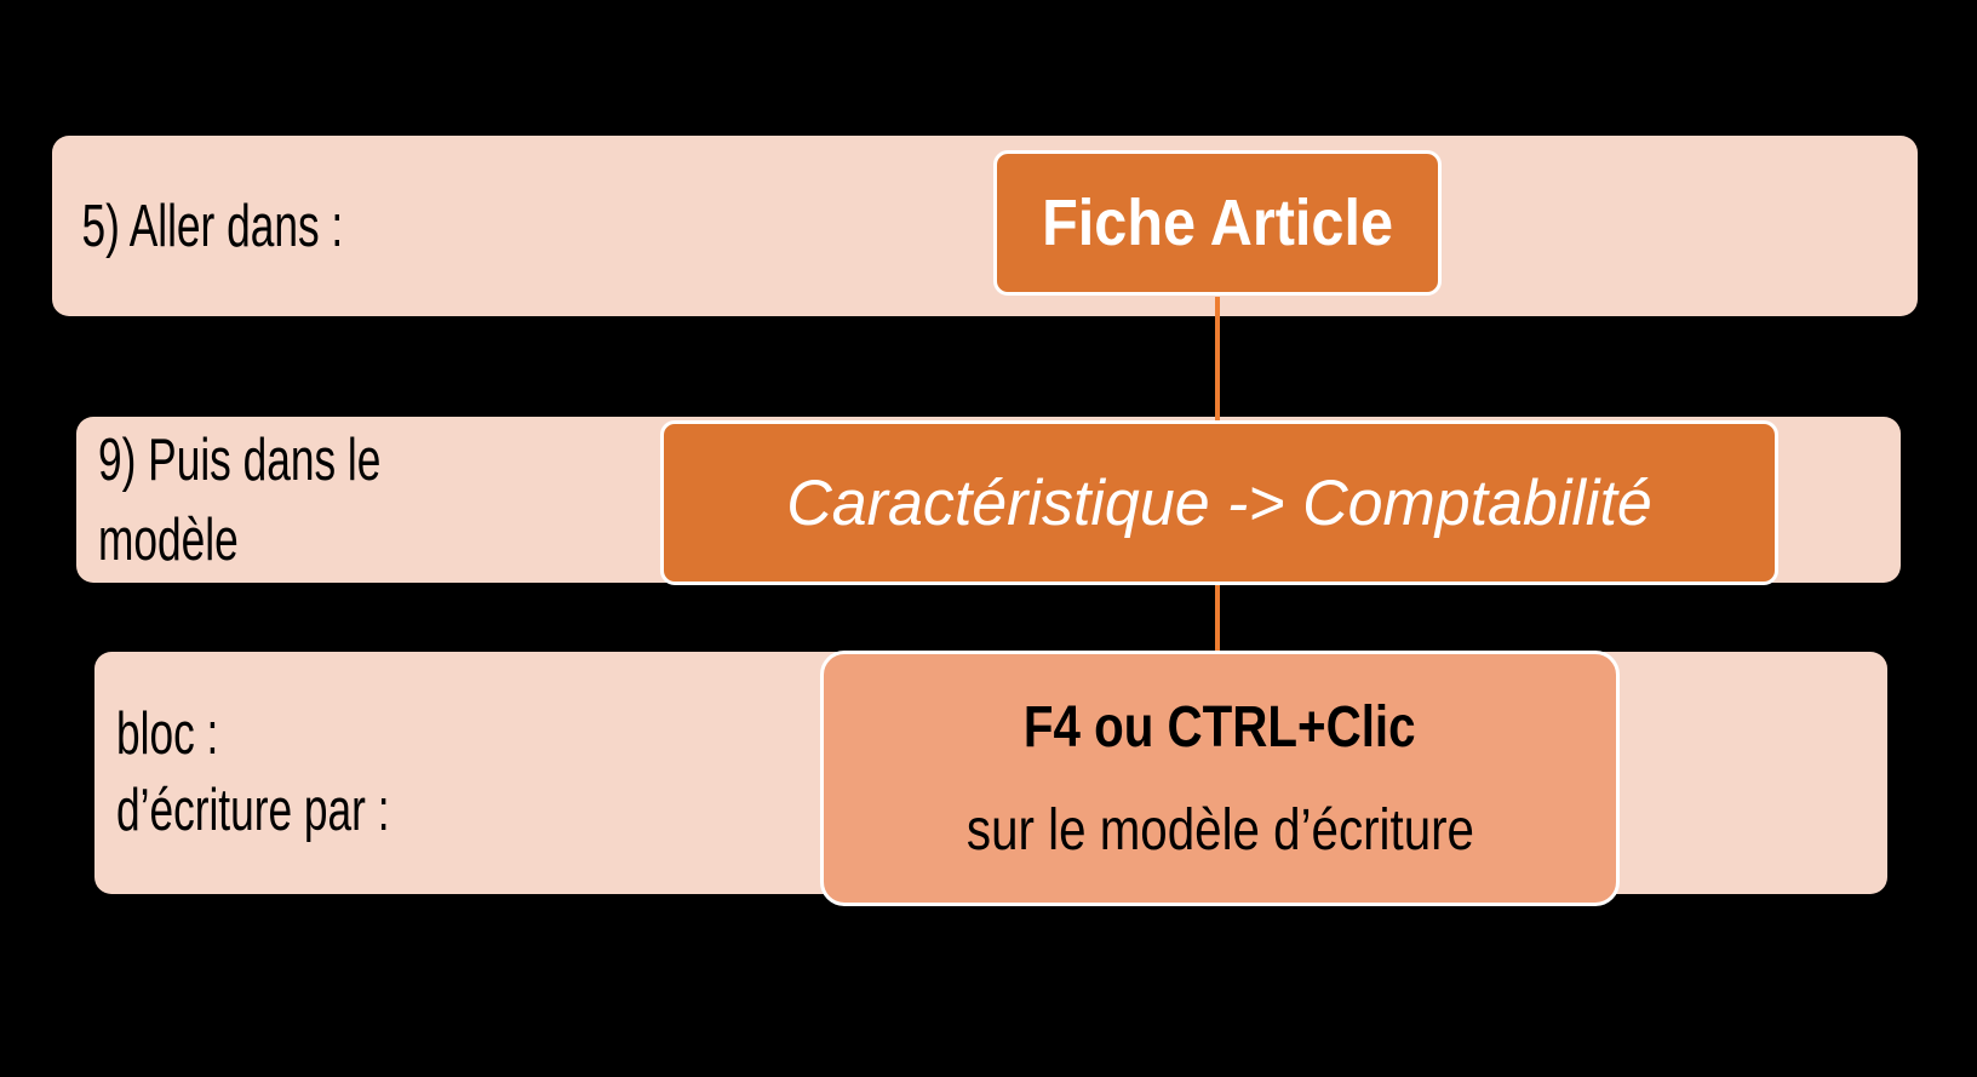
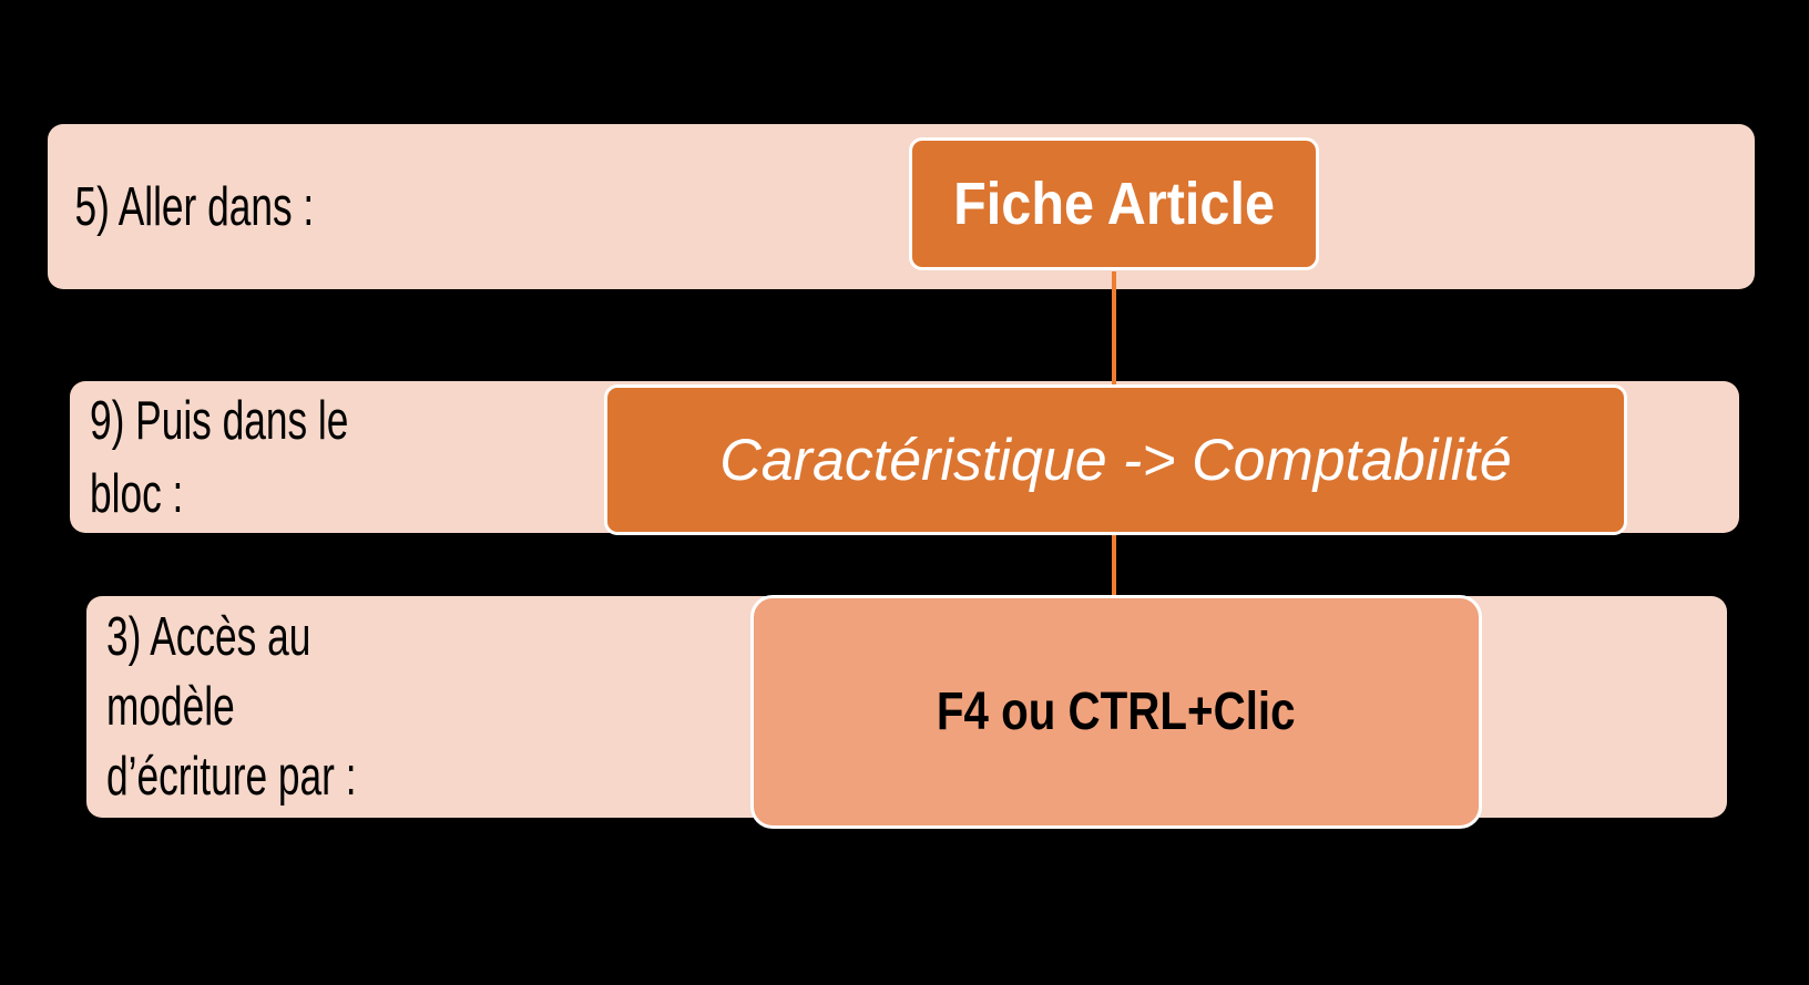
  5) Aller dans :
  9) Puis dans le
- modèle
+ bloc :
+ 3) Accès au
- bloc :
+ modèle
  d’écriture par :
  Fiche Article
  Caractéristique -> Comptabilité
  F4 ou CTRL+Clic
- sur le modèle d’écriture
